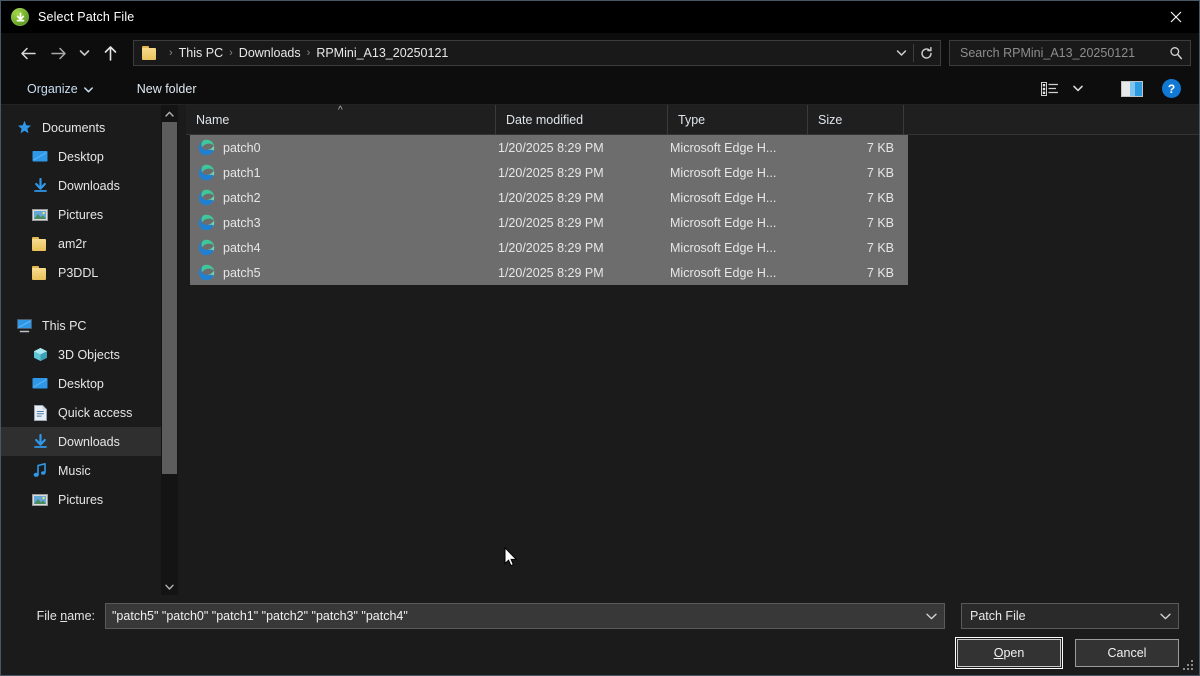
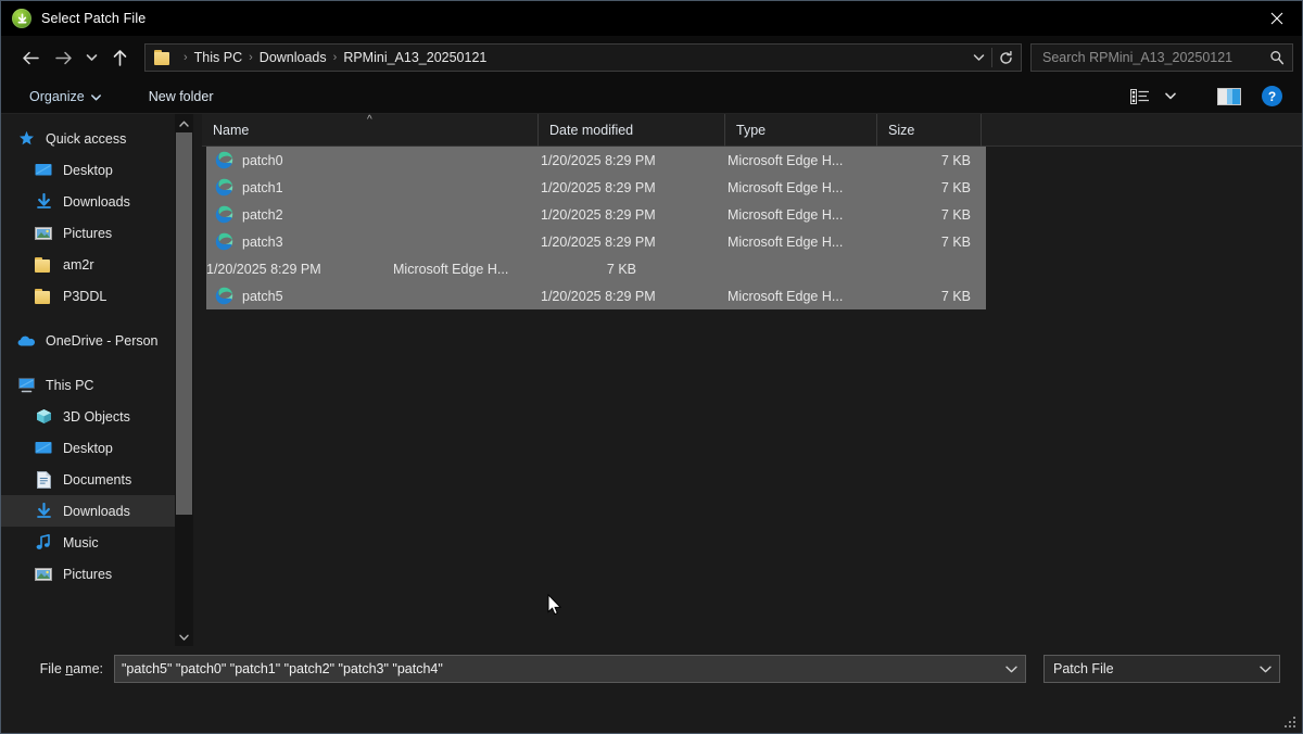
  Select Patch File
  ›
  This PC
  ›
  Downloads
  ›
  RPMini_A13_20250121
  Search RPMini_A13_20250121
  Organize
  New folder
  ?
- Documents
+ Quick access
  Desktop
  Downloads
  Pictures
  am2r
  P3DDL
+ OneDrive - Person
  This PC
  3D Objects
  Desktop
- Quick access
+ Documents
  Downloads
  Music
  Pictures
  Name
  ^
  Date modified
  Type
  Size
  patch0
  1/20/2025 8:29 PM
  Microsoft Edge H...
  7 KB
  patch1
  1/20/2025 8:29 PM
  Microsoft Edge H...
  7 KB
  patch2
  1/20/2025 8:29 PM
  Microsoft Edge H...
  7 KB
  patch3
  1/20/2025 8:29 PM
  Microsoft Edge H...
  7 KB
- patch4
  1/20/2025 8:29 PM
  Microsoft Edge H...
  7 KB
  patch5
  1/20/2025 8:29 PM
  Microsoft Edge H...
  7 KB
  File name:
  "patch5" "patch0" "patch1" "patch2" "patch3" "patch4"
  Patch File
- O
- pen
- Cancel
